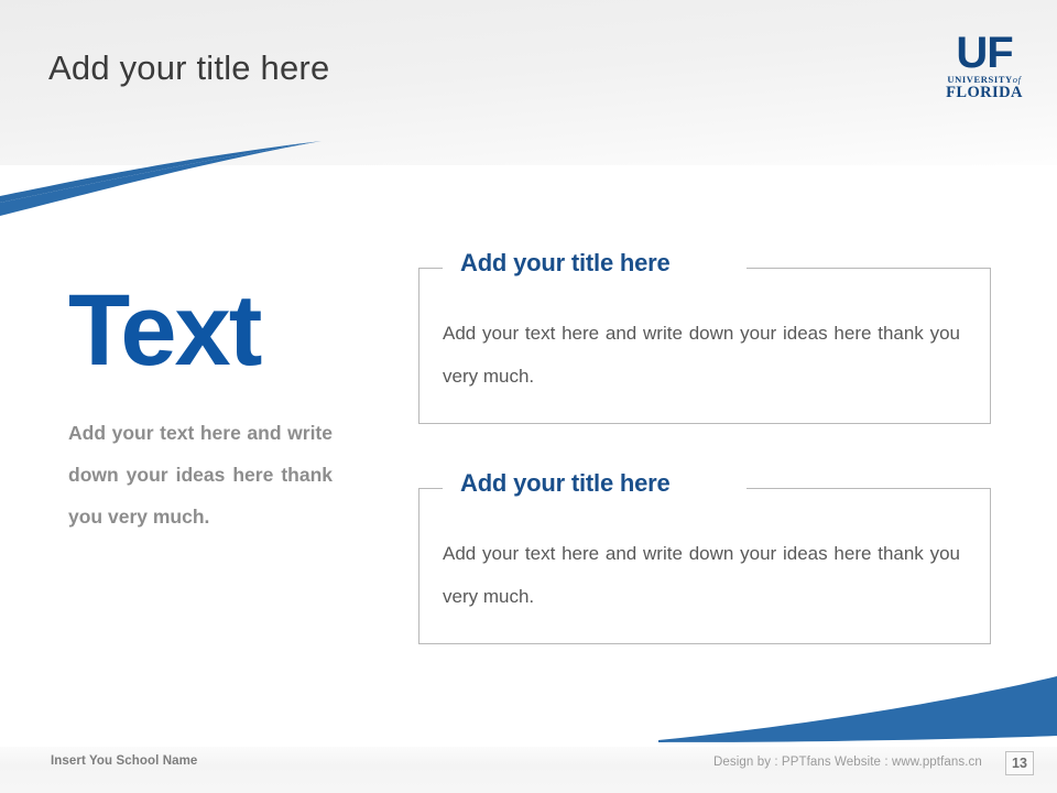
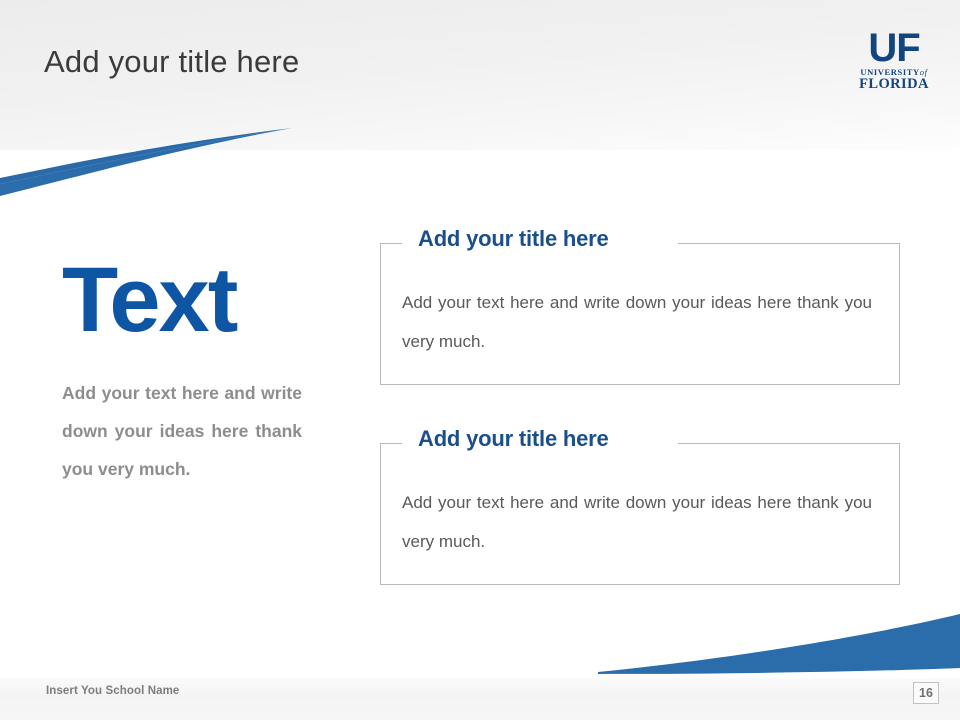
  Add your title here
  UF
  UNIVERSITYof
  FLORIDA
  Text
  Add your text here and write down your ideas here thank you very much.
  Add your title here
  Add your text here and write down your ideas here thank you very much.
  Add your title here
  Add your text here and write down your ideas here thank you very much.
  Insert You School Name
- Design by : PPTfans Website : www.pptfans.cn
- 13
+ 16
